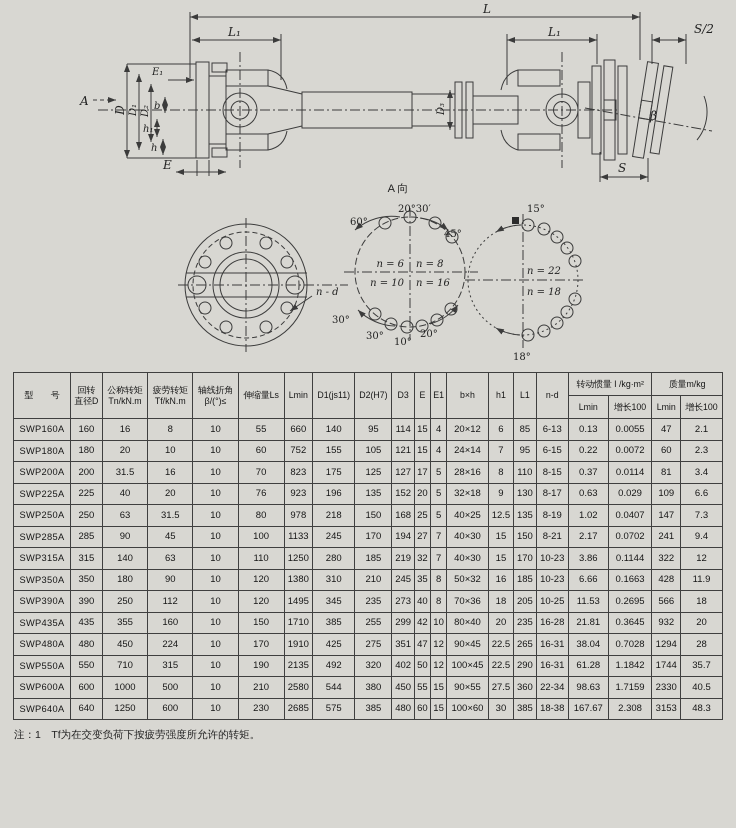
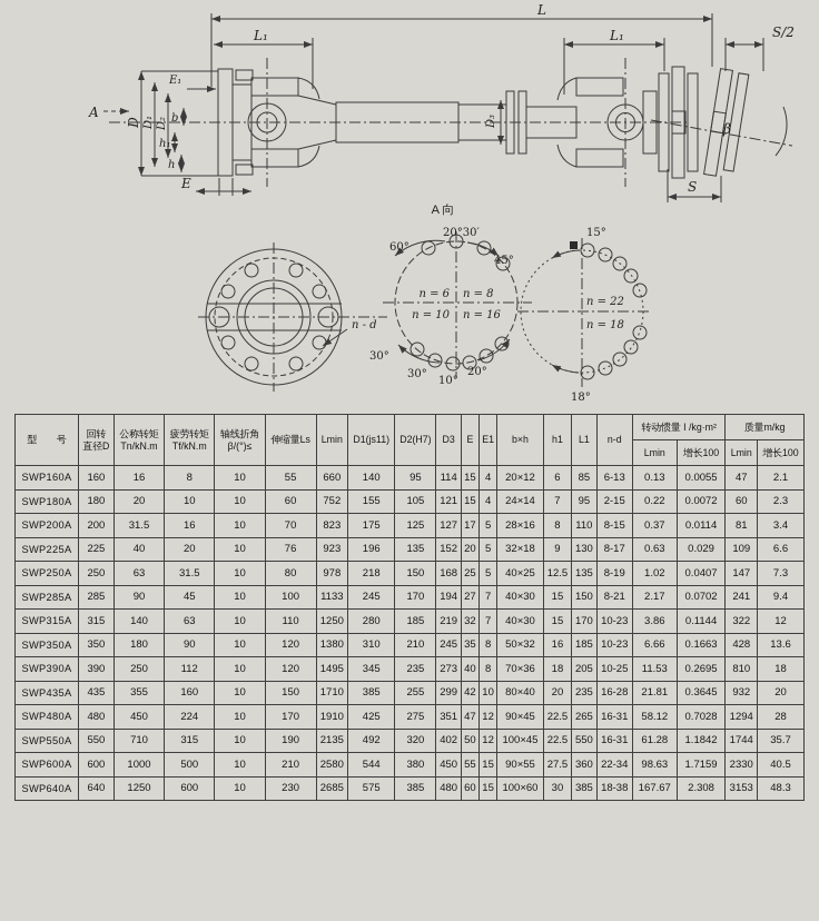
  L
  L₁
  L₁
  S/2
  A
  E₁
  b
  h₁
  h
  E
  β
  S
  A 向
  n - d
  20°30′
  60°
  45°
  n = 6
  n = 8
  n = 10
  n = 16
  30°
  30°
  10°
  20°
  15°
  n = 22
  n = 18
  18°
  型 号	回转 直径D	公称转矩 Tn/kN.m	疲劳转矩 Tf/kN.m	轴线折角 β/(°)≤	伸缩量Ls	Lmin	D1(js11)	D2(H7)	D3	E	E1	b×h	h1	L1	n-d	转动惯量 I /kg·m²	质量m/kg
  Lmin	增长100	Lmin	增长100
  SWP160A	160	16	8	10	55	660	140	95	114	15	4	20×12	6	85	6-13	0.13	0.0055	47	2.1
- SWP180A	180	20	10	10	60	752	155	105	121	15	4	24×14	7	95	6-15	0.22	0.0072	60	2.3
+ SWP180A	180	20	10	10	60	752	155	105	121	15	4	24×14	7	95	2-15	0.22	0.0072	60	2.3
  SWP200A	200	31.5	16	10	70	823	175	125	127	17	5	28×16	8	110	8-15	0.37	0.0114	81	3.4
  SWP225A	225	40	20	10	76	923	196	135	152	20	5	32×18	9	130	8-17	0.63	0.029	109	6.6
  SWP250A	250	63	31.5	10	80	978	218	150	168	25	5	40×25	12.5	135	8-19	1.02	0.0407	147	7.3
  SWP285A	285	90	45	10	100	1133	245	170	194	27	7	40×30	15	150	8-21	2.17	0.0702	241	9.4
  SWP315A	315	140	63	10	110	1250	280	185	219	32	7	40×30	15	170	10-23	3.86	0.1144	322	12
- SWP350A	350	180	90	10	120	1380	310	210	245	35	8	50×32	16	185	10-23	6.66	0.1663	428	11.9
+ SWP350A	350	180	90	10	120	1380	310	210	245	35	8	50×32	16	185	10-23	6.66	0.1663	428	13.6
- SWP390A	390	250	112	10	120	1495	345	235	273	40	8	70×36	18	205	10-25	11.53	0.2695	566	18
+ SWP390A	390	250	112	10	120	1495	345	235	273	40	8	70×36	18	205	10-25	11.53	0.2695	810	18
  SWP435A	435	355	160	10	150	1710	385	255	299	42	10	80×40	20	235	16-28	21.81	0.3645	932	20
- SWP480A	480	450	224	10	170	1910	425	275	351	47	12	90×45	22.5	265	16-31	38.04	0.7028	1294	28
+ SWP480A	480	450	224	10	170	1910	425	275	351	47	12	90×45	22.5	265	16-31	58.12	0.7028	1294	28
- SWP550A	550	710	315	10	190	2135	492	320	402	50	12	100×45	22.5	290	16-31	61.28	1.1842	1744	35.7
+ SWP550A	550	710	315	10	190	2135	492	320	402	50	12	100×45	22.5	550	16-31	61.28	1.1842	1744	35.7
  SWP600A	600	1000	500	10	210	2580	544	380	450	55	15	90×55	27.5	360	22-34	98.63	1.7159	2330	40.5
  SWP640A	640	1250	600	10	230	2685	575	385	480	60	15	100×60	30	385	18-38	167.67	2.308	3153	48.3
- 注：1 Tf为在交变负荷下按疲劳强度所允许的转矩。
